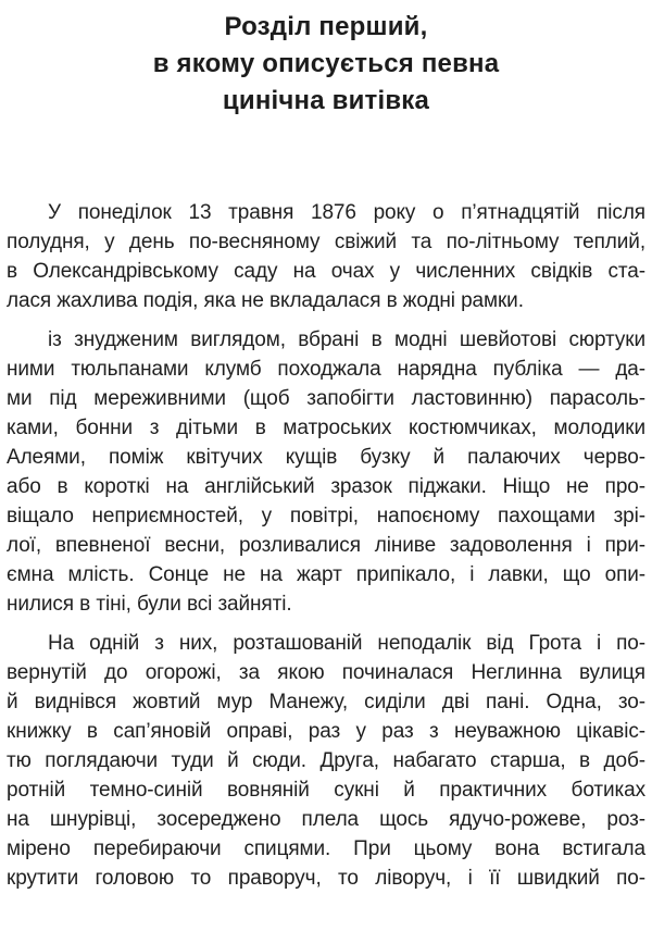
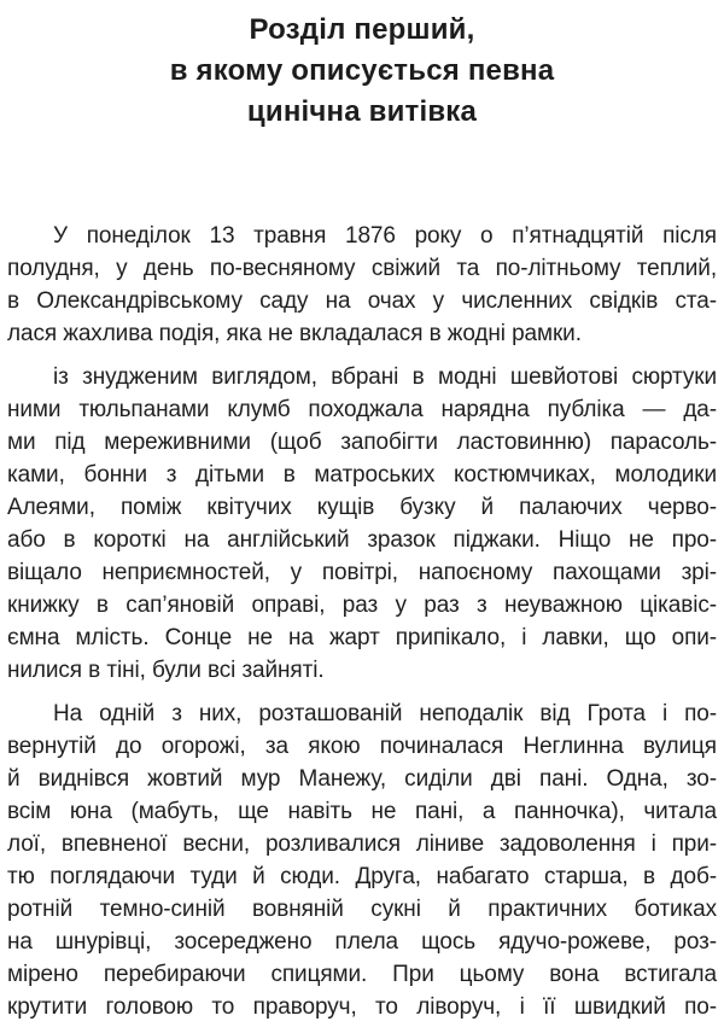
  Розділ перший,
  в якому описується певна
  цинічна витівка
  У понеділок 13 травня 1876 року о п’ятнадцятій після
  полудня, у день по-весняному свіжий та по-літньому теплий,
  в Олександрівському саду на очах у численних свідків ста-
  лася жахлива подія, яка не вкладалася в жодні рамки.
  із знудженим виглядом, вбрані в модні шевйотові сюртуки
  ними тюльпанами клумб походжала нарядна публіка — да-
  ми під мереживними (щоб запобігти ластовинню) парасоль-
  ками, бонни з дітьми в матроських костюмчиках, молодики
  Алеями, поміж квітучих кущів бузку й палаючих черво-
  або в короткі на англійський зразок піджаки. Ніщо не про-
  віщало неприємностей, у повітрі, напоєному пахощами зрі-
- лої, впевненої весни, розливалися ліниве задоволення і при-
+ книжку в сап’яновій оправі, раз у раз з неуважною цікавіс-
  ємна млість. Сонце не на жарт припікало, і лавки, що опи-
  нилися в тіні, були всі зайняті.
  На одній з них, розташованій неподалік від Грота і по-
  вернутій до огорожі, за якою починалася Неглинна вулиця
  й виднівся жовтий мур Манежу, сиділи дві пані. Одна, зо-
+ всім юна (мабуть, ще навіть не пані, а панночка), читала
- книжку в сап’яновій оправі, раз у раз з неуважною цікавіс-
+ лої, впевненої весни, розливалися ліниве задоволення і при-
  тю поглядаючи туди й сюди. Друга, набагато старша, в доб-
  ротній темно-синій вовняній сукні й практичних ботиках
  на шнурівці, зосереджено плела щось ядучо-рожеве, роз-
  мірено перебираючи спицями. При цьому вона встигала
  крутити головою то праворуч, то ліворуч, і її швидкий по-
